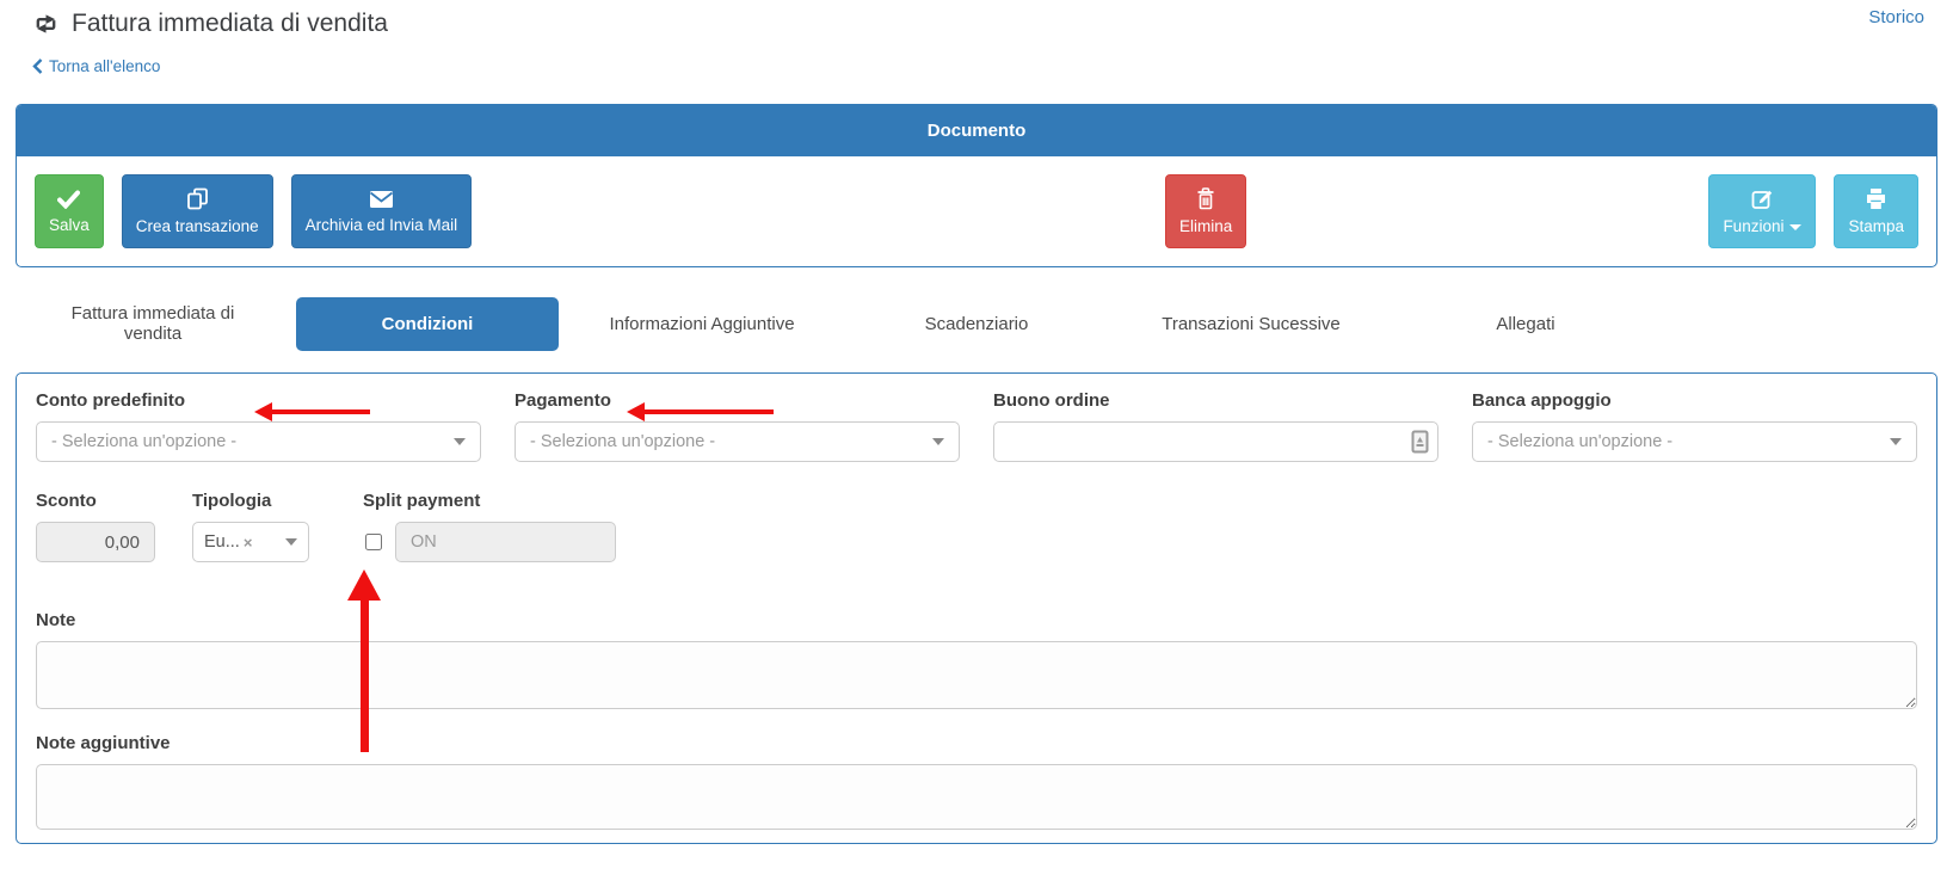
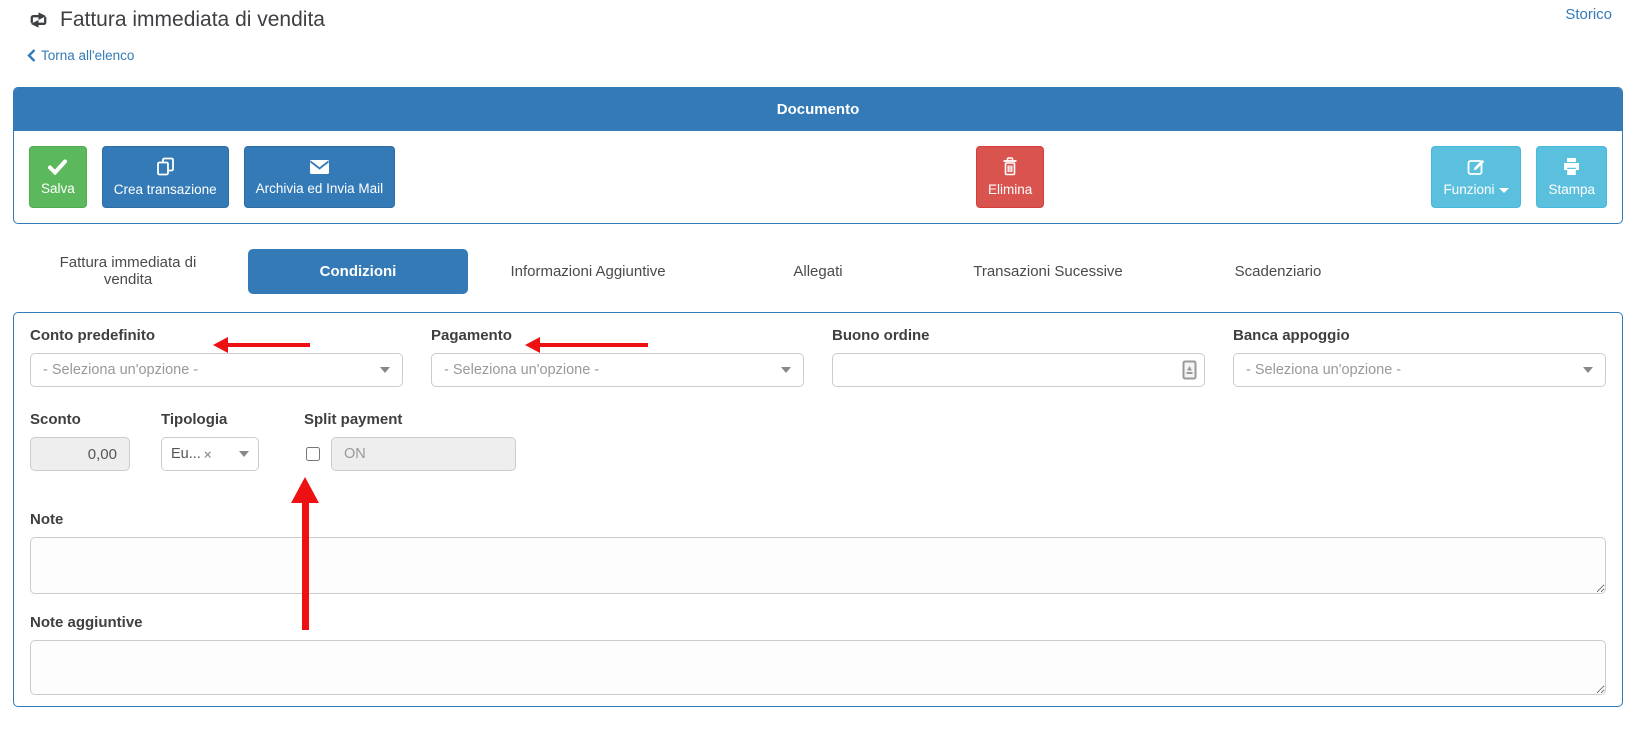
  Fattura immediata di vendita
  Storico
  Torna all'elenco
  Documento
  Salva
  Crea transazione
  Archivia ed Invia Mail
  Elimina
  Funzioni
  Stampa
  Fattura immediata di vendita
  Condizioni
  Informazioni Aggiuntive
- Scadenziario
+ Allegati
  Transazioni Sucessive
- Allegati
+ Scadenziario
  Conto predefinito
  - Seleziona un'opzione -
  Pagamento
  - Seleziona un'opzione -
  Buono ordine
  Banca appoggio
  - Seleziona un'opzione -
  Sconto
  0,00
  Tipologia
  Eu...
  ×
  Split payment
  ON
  Note
  Note aggiuntive
